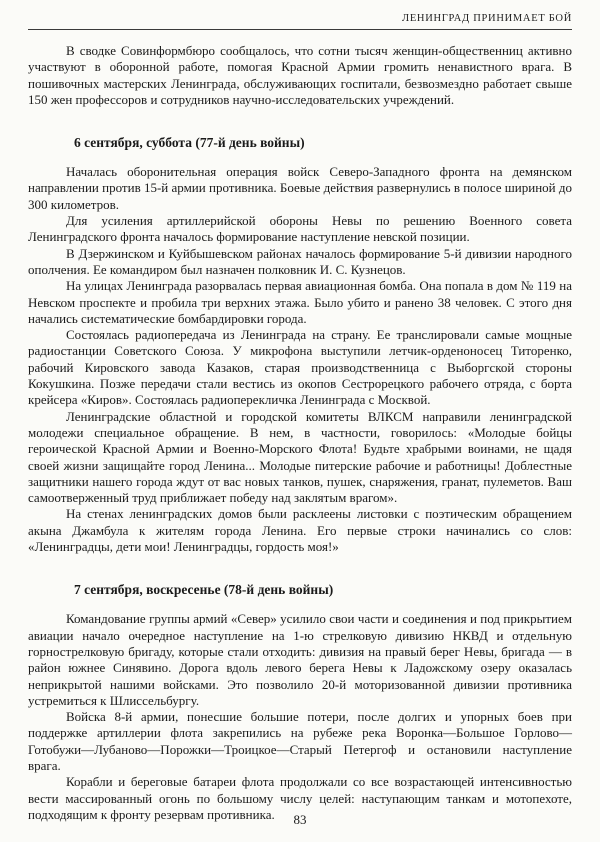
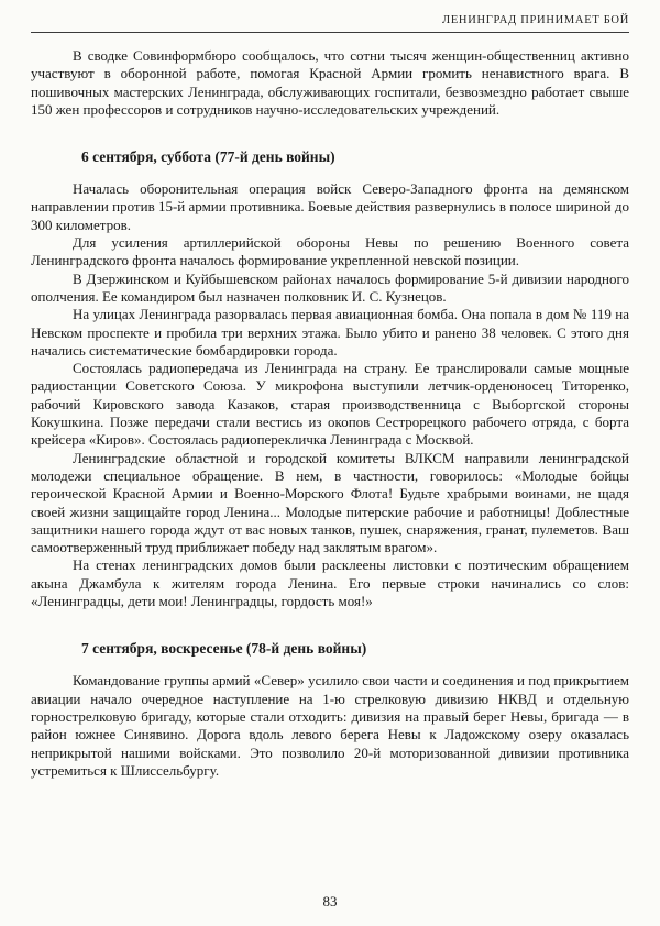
  ЛЕНИНГРАД ПРИНИМАЕТ БОЙ
  В сводке Совинформбюро сообщалось, что сотни тысяч женщин-общественниц активно участвуют в оборонной работе, помогая Красной Армии громить ненавистного врага. В пошивочных мастерских Ленинграда, обслуживающих госпитали, безвозмездно работает свыше 150 жен профессоров и сотрудников научно-исследовательских учреждений.
  6 сентября, суббота (77-й день войны)
  Началась оборонительная операция войск Северо-Западного фронта на демянском направлении против 15-й армии противника. Боевые действия развернулись в полосе шириной до 300 километров.
- Для усиления артиллерийской обороны Невы по решению Военного совета Ленинградского фронта началось формирование наступление невской позиции.
+ Для усиления артиллерийской обороны Невы по решению Военного совета Ленинградского фронта началось формирование укрепленной невской позиции.
  В Дзержинском и Куйбышевском районах началось формирование 5-й дивизии народного ополчения. Ее командиром был назначен полковник И. С. Кузнецов.
  На улицах Ленинграда разорвалась первая авиационная бомба. Она попала в дом № 119 на Невском проспекте и пробила три верхних этажа. Было убито и ранено 38 человек. С этого дня начались систематические бомбардировки города.
  Состоялась радиопередача из Ленинграда на страну. Ее транслировали самые мощные радиостанции Советского Союза. У микрофона выступили летчик-орденоносец Титоренко, рабочий Кировского завода Казаков, старая производственница с Выборгской стороны Кокушкина. Позже передачи стали вестись из окопов Сестрорецкого рабочего отряда, с борта крейсера «Киров». Состоялась радиоперекличка Ленинграда с Москвой.
  Ленинградские областной и городской комитеты ВЛКСМ направили ленинградской молодежи специальное обращение. В нем, в частности, говорилось: «Молодые бойцы героической Красной Армии и Военно-Морского Флота! Будьте храбрыми воинами, не щадя своей жизни защищайте город Ленина... Молодые питерские рабочие и работницы! Доблестные защитники нашего города ждут от вас новых танков, пушек, снаряжения, гранат, пулеметов. Ваш самоотверженный труд приближает победу над заклятым врагом».
  На стенах ленинградских домов были расклеены листовки с поэтическим обращением акына Джамбула к жителям города Ленина. Его первые строки начинались со слов: «Ленинградцы, дети мои! Ленинградцы, гордость моя!»
  7 сентября, воскресенье (78-й день войны)
  Командование группы армий «Север» усилило свои части и соединения и под прикрытием авиации начало очередное наступление на 1-ю стрелковую дивизию НКВД и отдельную горнострелковую бригаду, которые стали отходить: дивизия на правый берег Невы, бригада — в район южнее Синявино. Дорога вдоль левого берега Невы к Ладожскому озеру оказалась неприкрытой нашими войсками. Это позволило 20-й моторизованной дивизии противника устремиться к Шлиссельбургу.
- Войска 8-й армии, понесшие большие потери, после долгих и упорных боев при поддержке артиллерии флота закрепились на рубеже река Воронка—Большое Горлово—Готобужи—Лубаново—Порожки—Троицкое—Старый Петергоф и остановили наступление врага.
- Корабли и береговые батареи флота продолжали со все возрастающей интенсивностью вести массированный огонь по большому числу целей: наступающим танкам и мотопехоте, подходящим к фронту резервам противника.
  83
